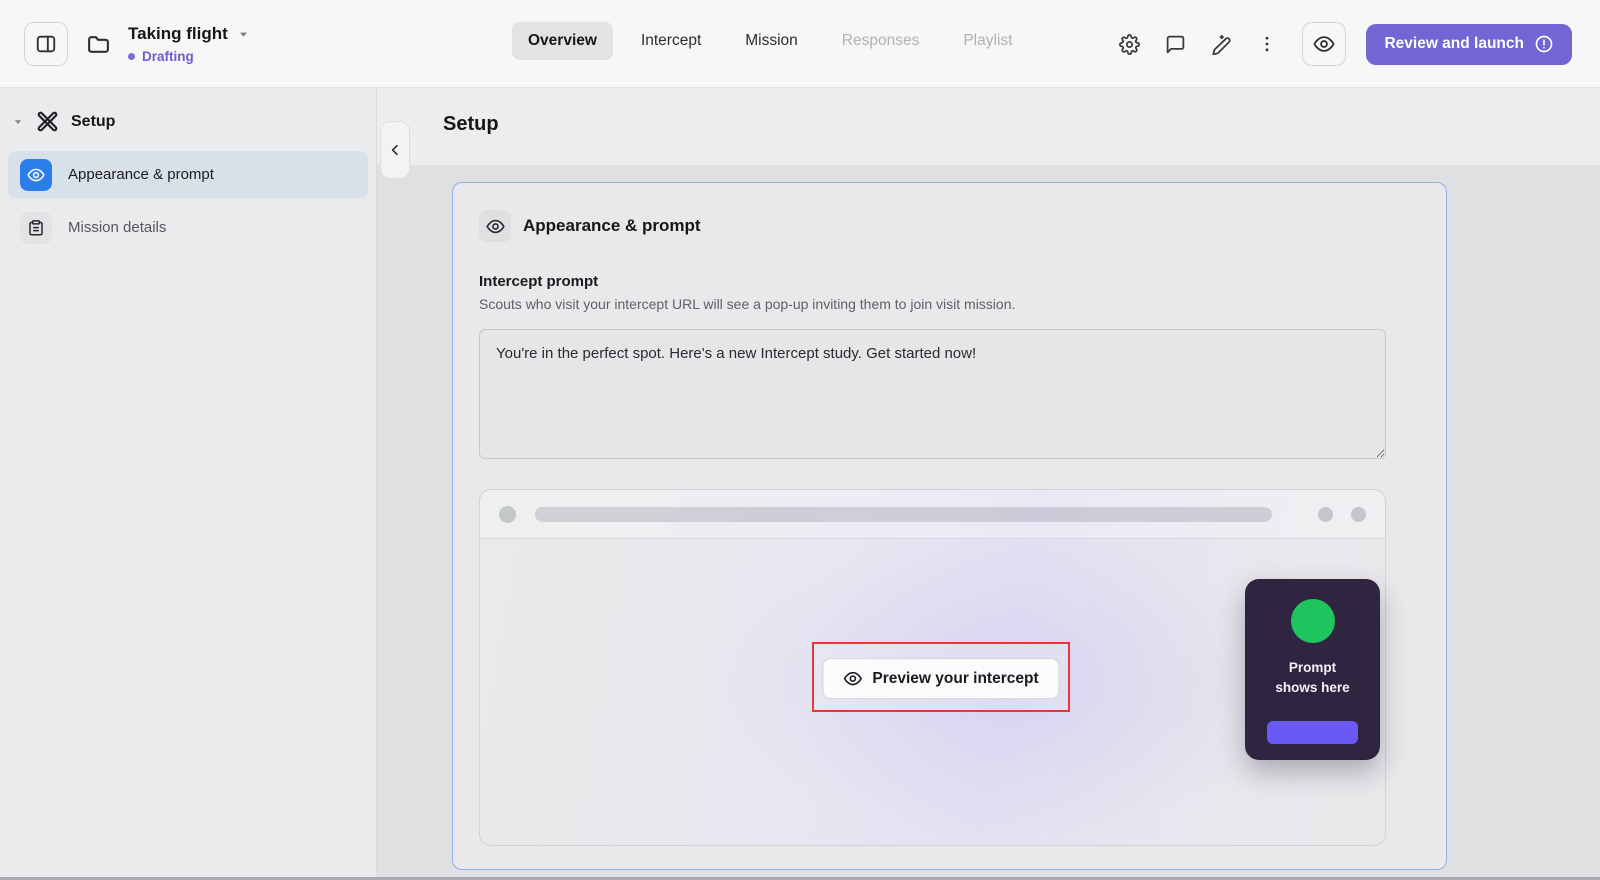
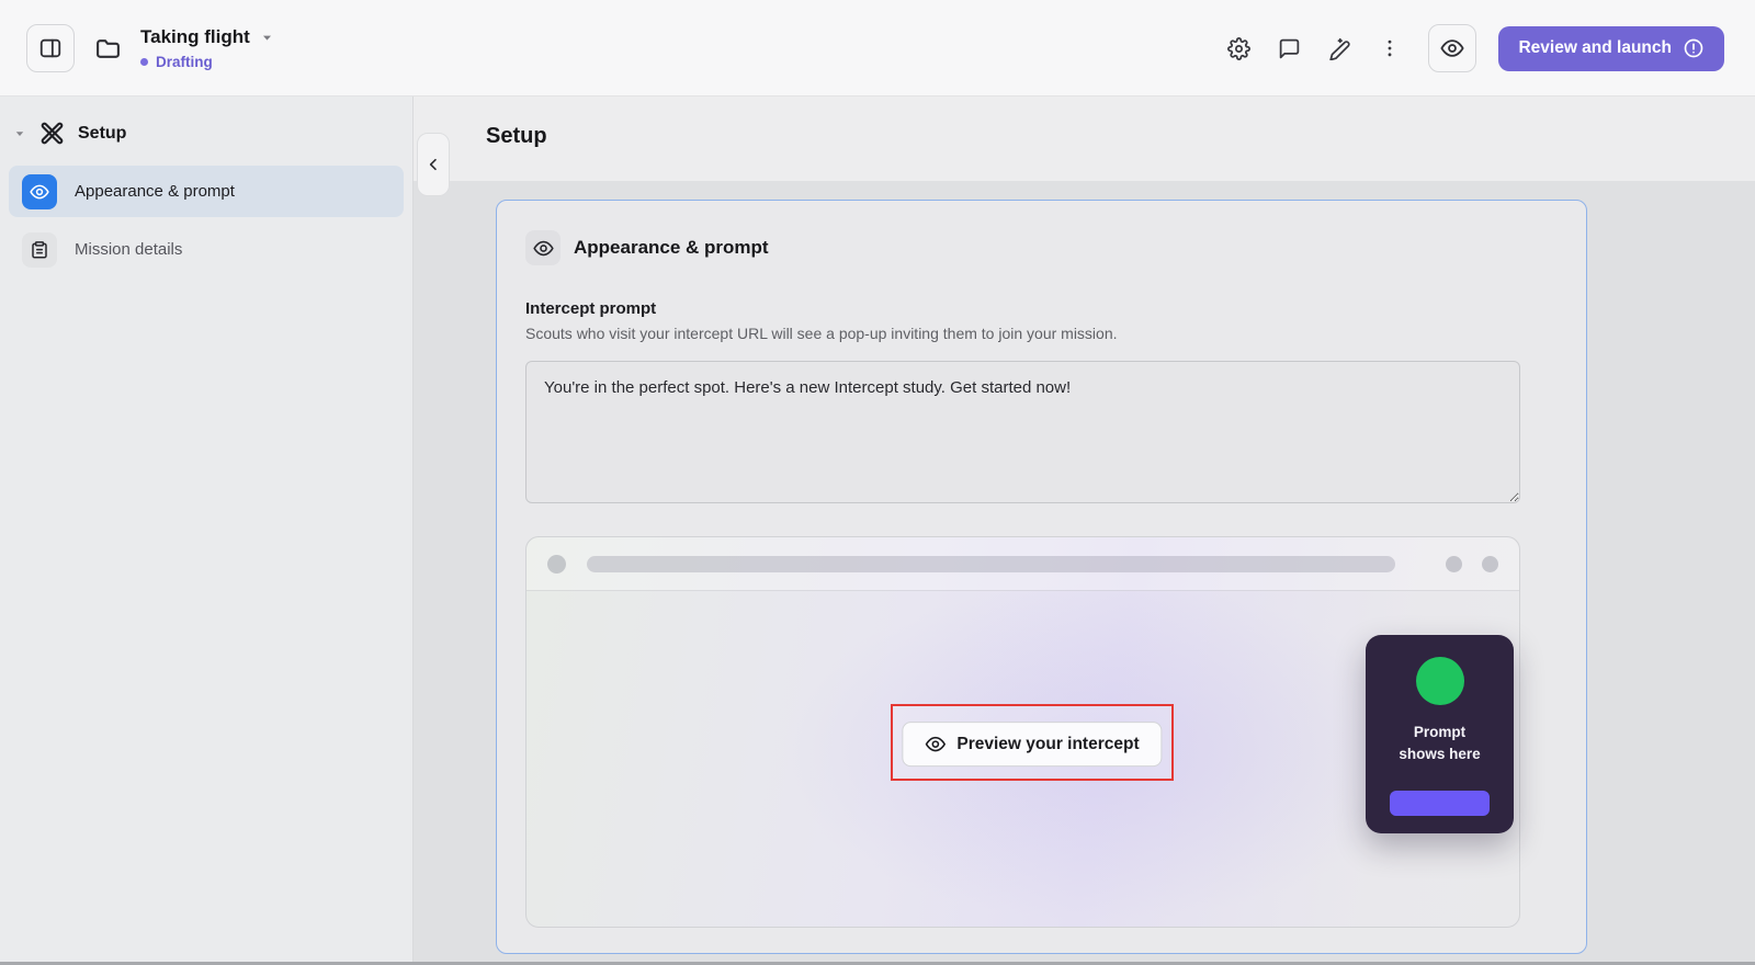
  Taking flight
  Drafting
- Overview
- Intercept
- Mission
- Responses
- Playlist
  Review and launch
  Setup
  Appearance & prompt
  Mission details
  Setup
  Appearance & prompt
  Intercept prompt
- Scouts who visit your intercept URL will see a pop-up inviting them to join visit mission.
+ Scouts who visit your intercept URL will see a pop-up inviting them to join your mission.
  You're in the perfect spot. Here's a new Intercept study. Get started now!
  Preview your intercept
  Prompt shows here
